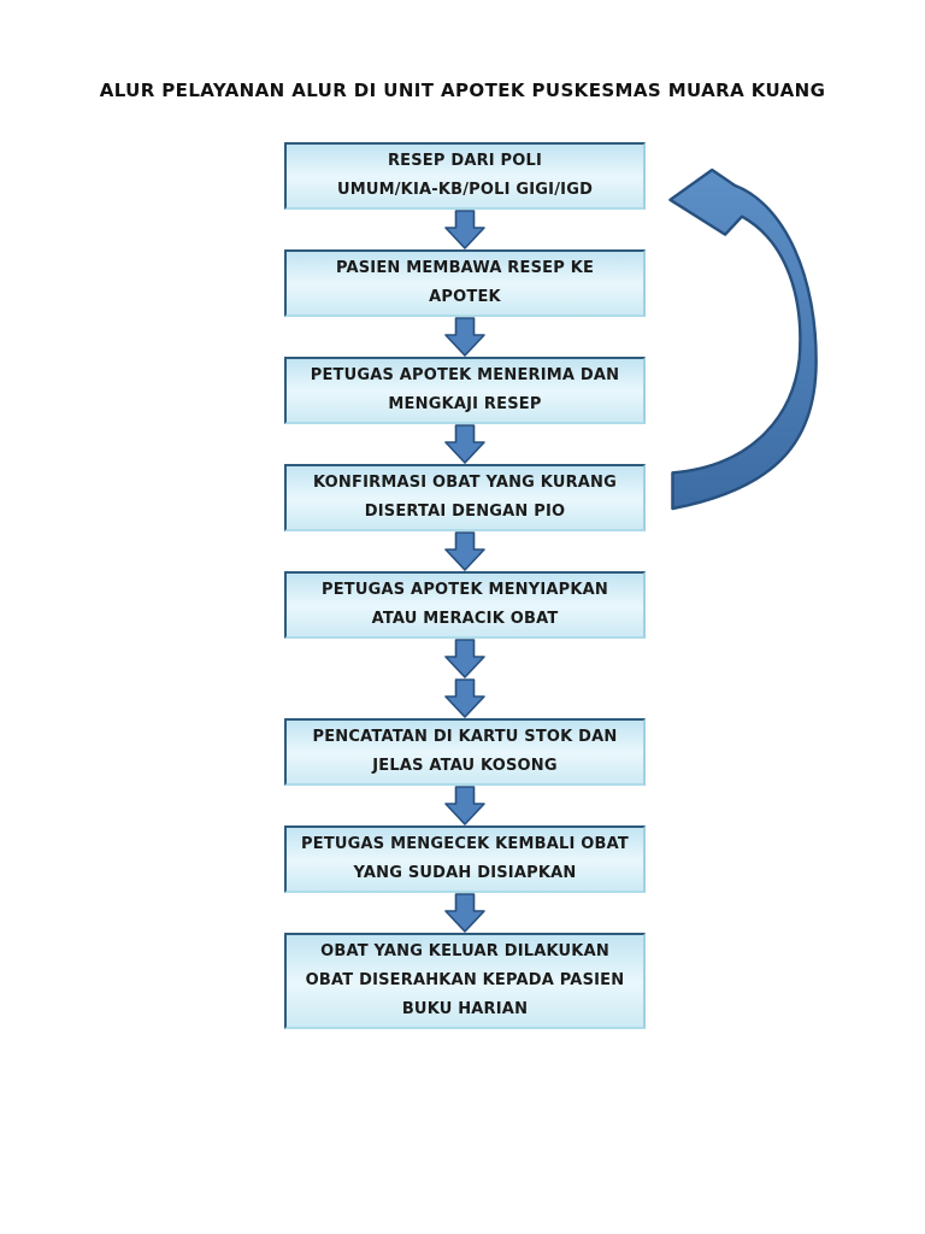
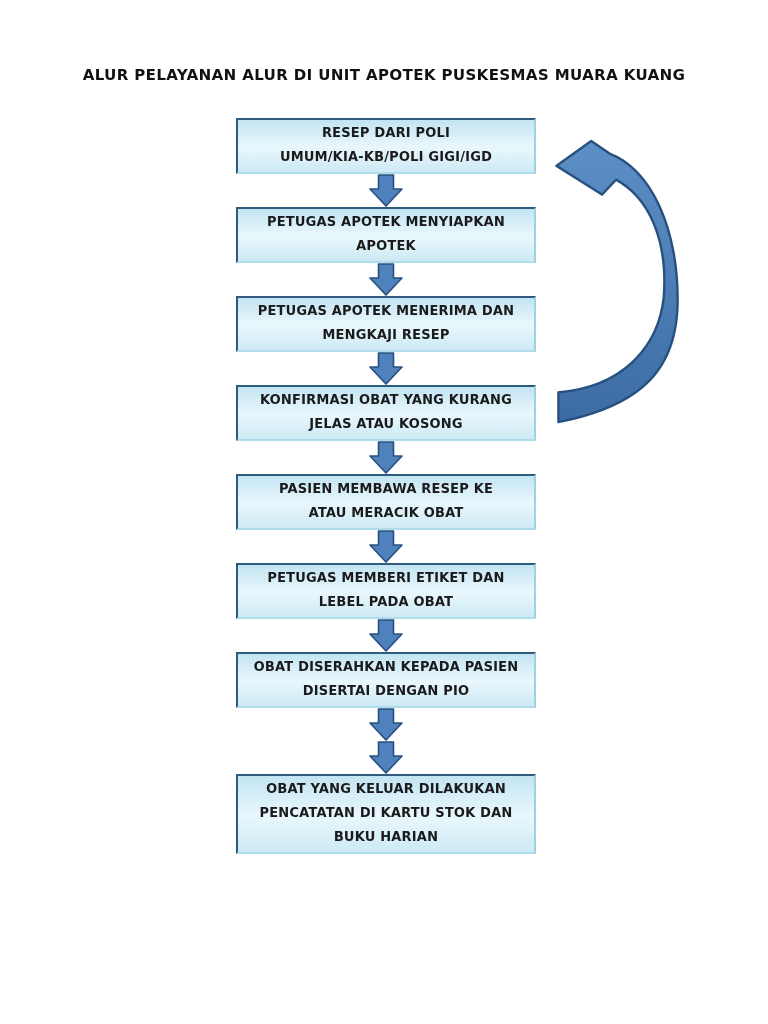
  ALUR PELAYANAN ALUR DI UNIT APOTEK PUSKESMAS MUARA KUANG
  RESEP DARI POLI
  UMUM/KIA-KB/POLI GIGI/IGD
- PASIEN MEMBAWA RESEP KE
+ PETUGAS APOTEK MENYIAPKAN
  APOTEK
  PETUGAS APOTEK MENERIMA DAN
  MENGKAJI RESEP
  KONFIRMASI OBAT YANG KURANG
- DISERTAI DENGAN PIO
+ JELAS ATAU KOSONG
- PETUGAS APOTEK MENYIAPKAN
+ PASIEN MEMBAWA RESEP KE
  ATAU MERACIK OBAT
+ PETUGAS MEMBERI ETIKET DAN
+ LEBEL PADA OBAT
- PENCATATAN DI KARTU STOK DAN
+ OBAT DISERAHKAN KEPADA PASIEN
- JELAS ATAU KOSONG
+ DISERTAI DENGAN PIO
- PETUGAS MENGECEK KEMBALI OBAT
- YANG SUDAH DISIAPKAN
  OBAT YANG KELUAR DILAKUKAN
- OBAT DISERAHKAN KEPADA PASIEN
+ PENCATATAN DI KARTU STOK DAN
  BUKU HARIAN
